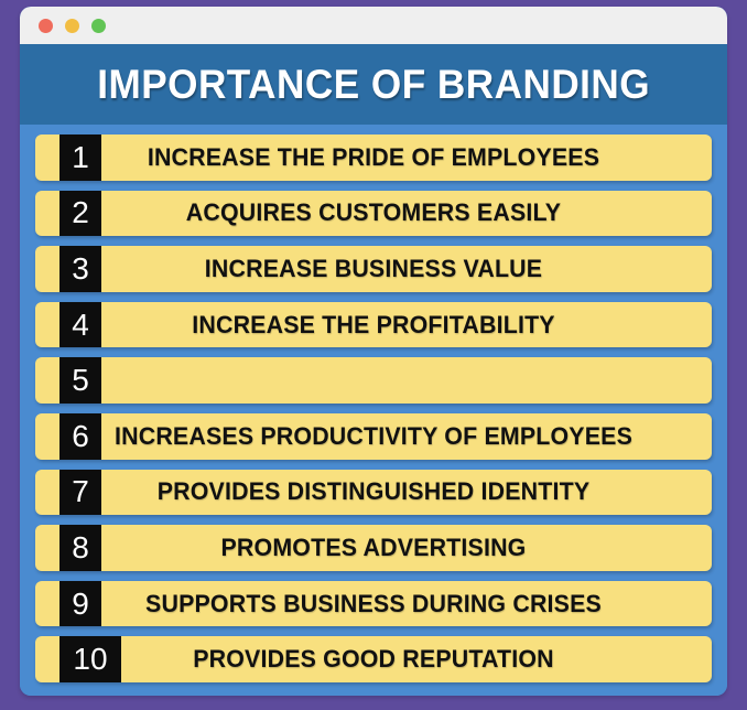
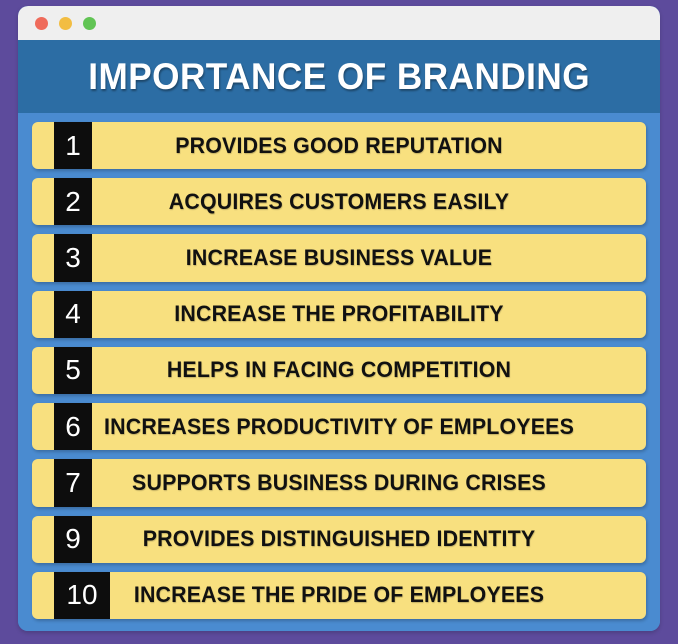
  IMPORTANCE OF BRANDING
  1
- INCREASE THE PRIDE OF EMPLOYEES
+ PROVIDES GOOD REPUTATION
  2
  ACQUIRES CUSTOMERS EASILY
  3
  INCREASE BUSINESS VALUE
  4
  INCREASE THE PROFITABILITY
  5
+ HELPS IN FACING COMPETITION
  6
  INCREASES PRODUCTIVITY OF EMPLOYEES
  7
- PROVIDES DISTINGUISHED IDENTITY
+ SUPPORTS BUSINESS DURING CRISES
- 8
- PROMOTES ADVERTISING
  9
- SUPPORTS BUSINESS DURING CRISES
+ PROVIDES DISTINGUISHED IDENTITY
  10
- PROVIDES GOOD REPUTATION
+ INCREASE THE PRIDE OF EMPLOYEES
